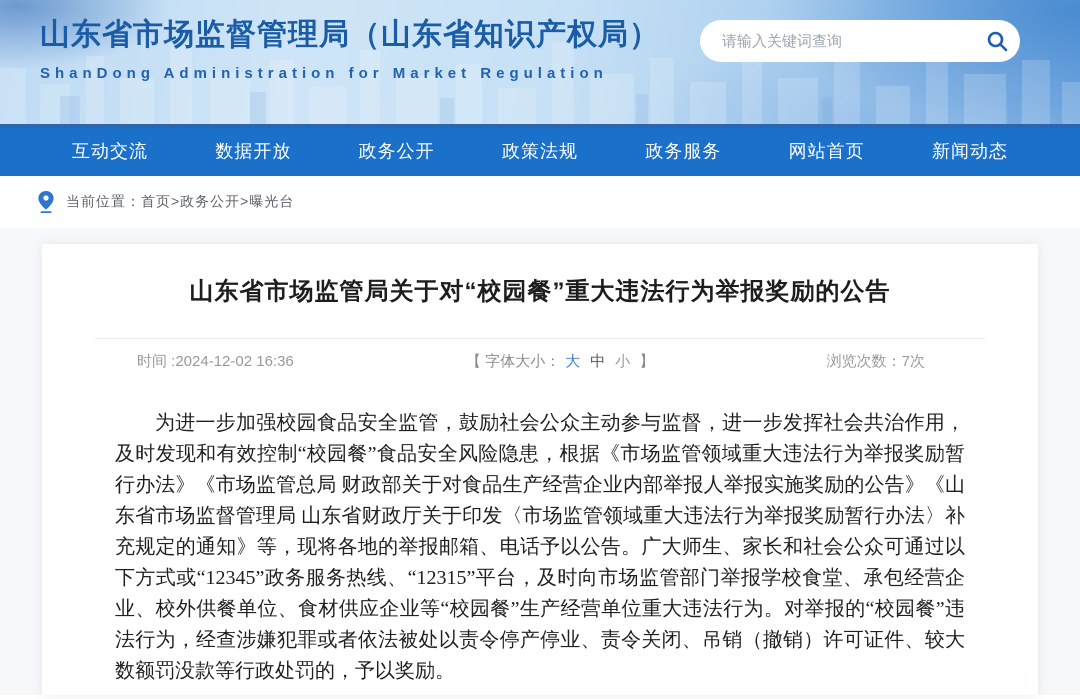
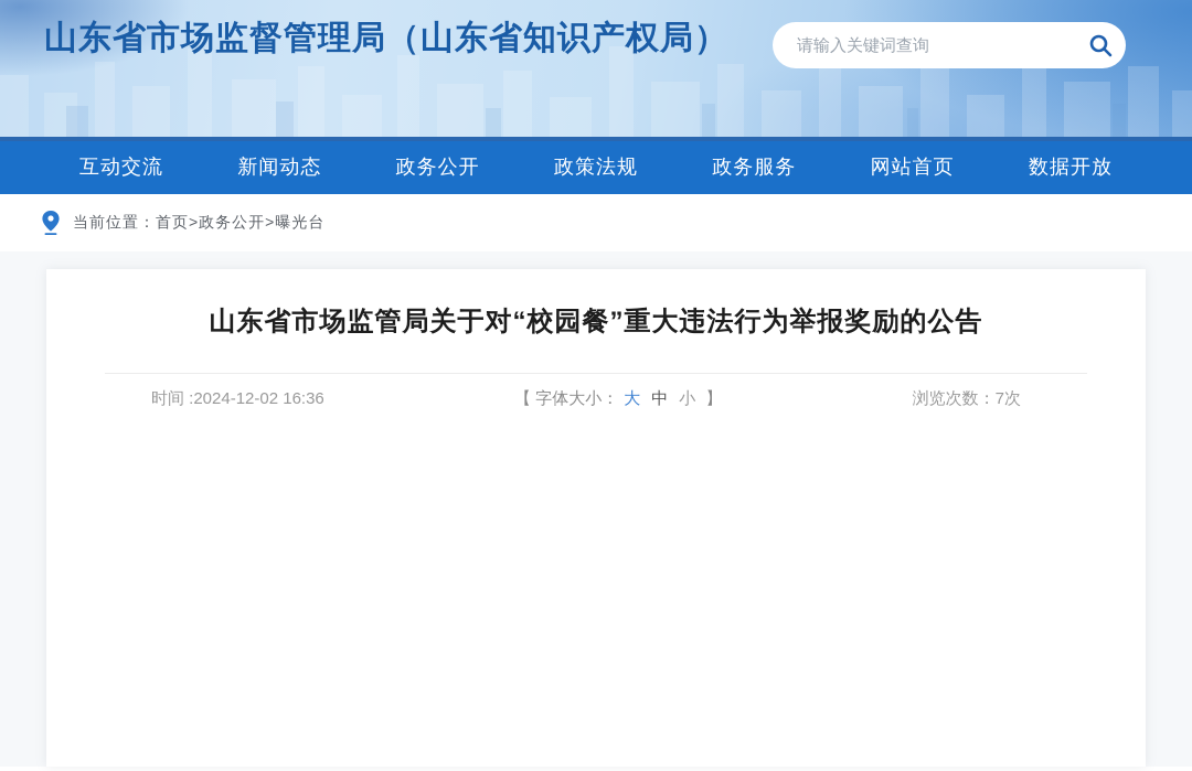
  山东省市场监督管理局（山东省知识产权局）
- ShanDong Administration for Market Regulation
  请输入关键词查询
  互动交流
- 数据开放
+ 新闻动态
  政务公开
  政策法规
  政务服务
  网站首页
- 新闻动态
+ 数据开放
  当前位置：
  首页>政务公开>曝光台
  山东省市场监管局关于对“校园餐”重大违法行为举报奖励的公告
  时间 :2024-12-02 16:36
  【 字体大小： 大 中 小 】
  浏览次数：7次
- 为进一步加强校园食品安全监管，鼓励社会公众主动参与监督，进一步发挥社会共治作用，及时发现和有效控制“校园餐”食品安全风险隐患，根据《市场监管领域重大违法行为举报奖励暂行办法》《市场监管总局 财政部关于对食品生产经营企业内部举报人举报实施奖励的公告》《山东省市场监督管理局 山东省财政厅关于印发〈市场监管领域重大违法行为举报奖励暂行办法〉补充规定的通知》等，现将各地的举报邮箱、电话予以公告。广大师生、家长和社会公众可通过以下方式或“12345”政务服务热线、“12315”平台，及时向市场监管部门举报学校食堂、承包经营企业、校外供餐单位、食材供应企业等“校园餐”生产经营单位重大违法行为。对举报的“校园餐”违法行为，经查涉嫌犯罪或者依法被处以责令停产停业、责令关闭、吊销（撤销）许可证件、较大数额罚没款等行政处罚的，予以奖励。
